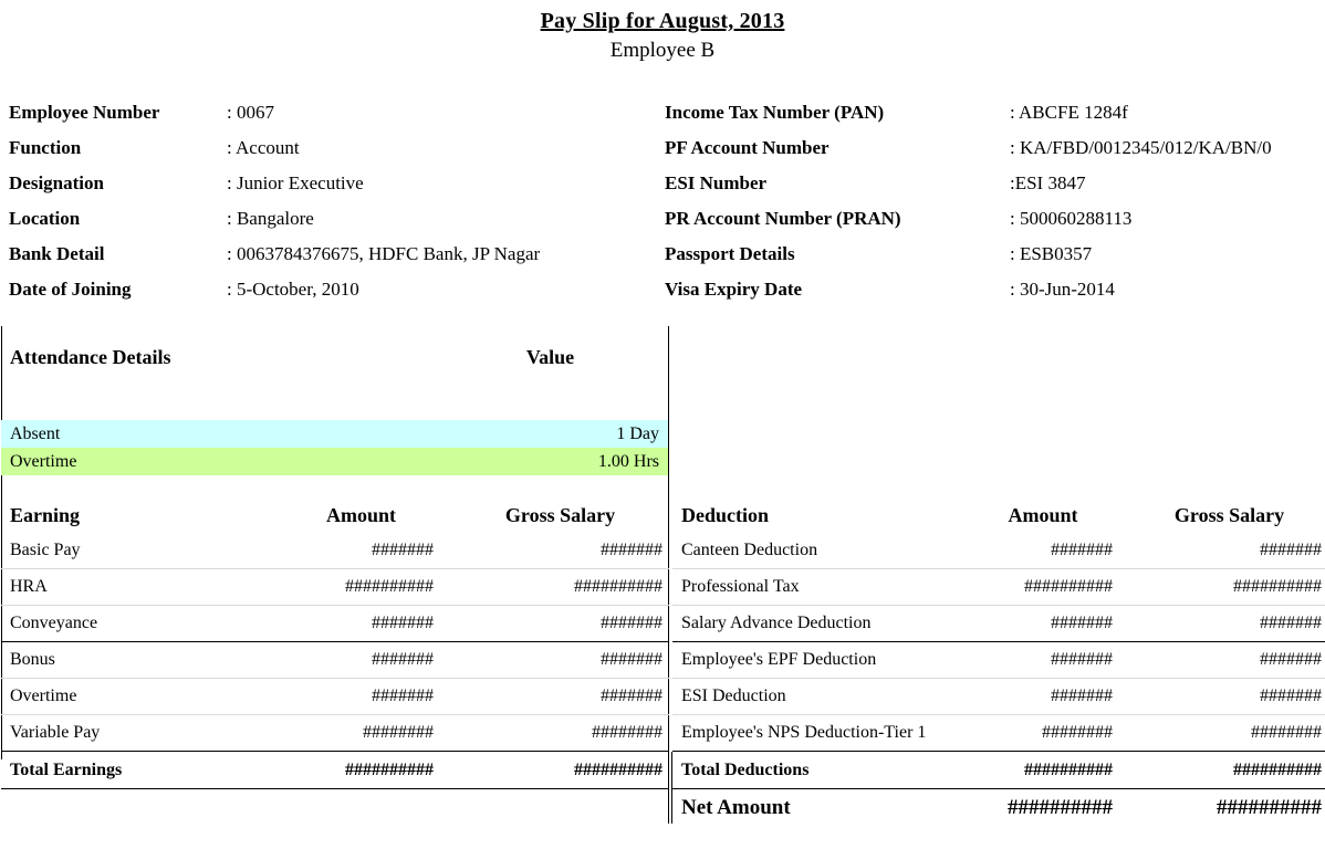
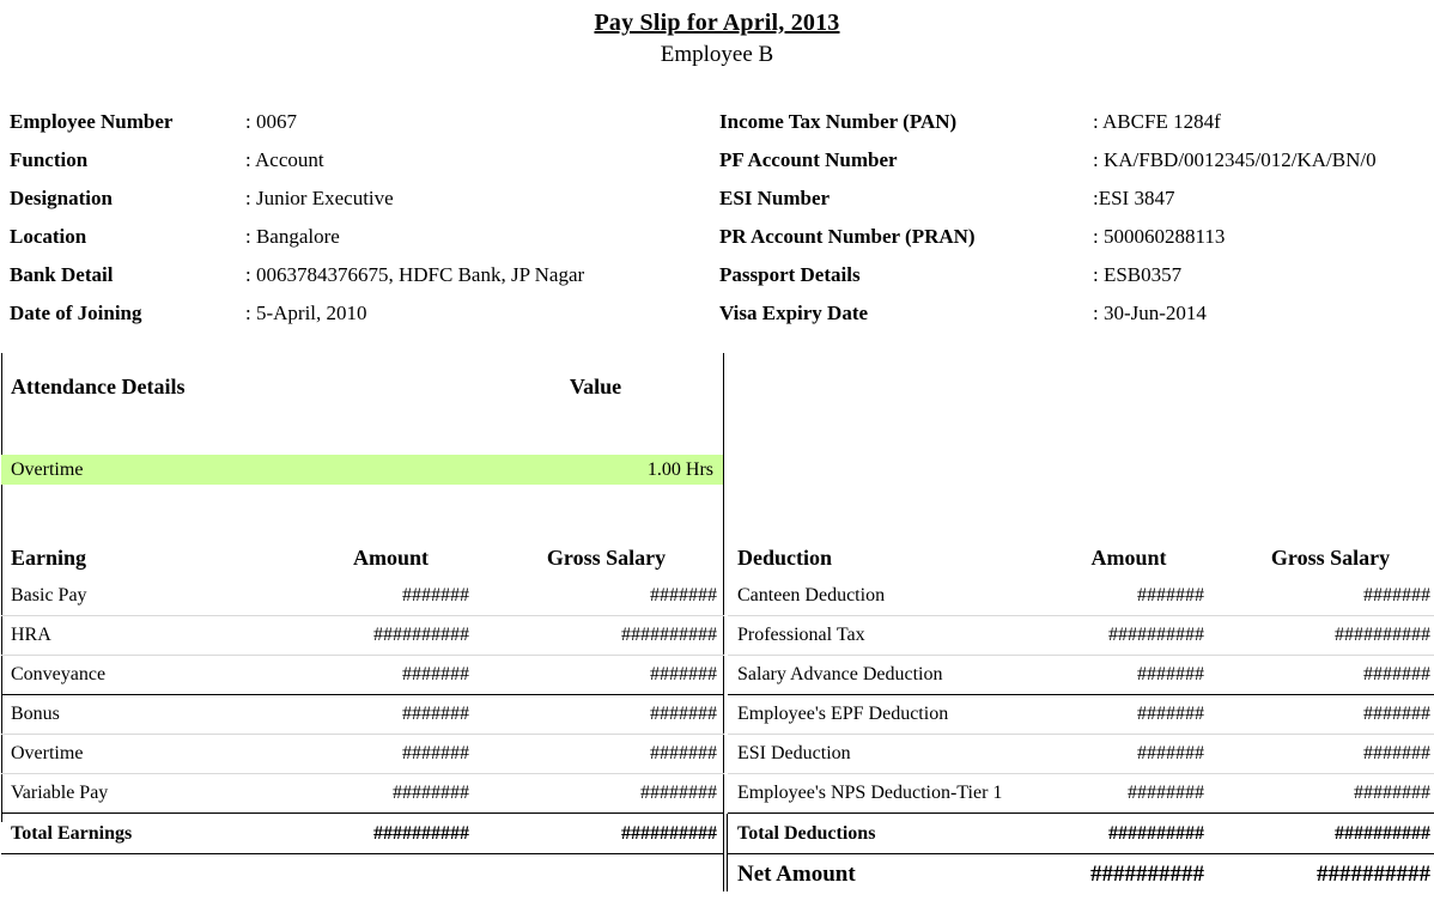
- Pay Slip for August, 2013
+ Pay Slip for April, 2013
  Employee B
  Employee Number
  : 0067
  Function
  : Account
  Designation
  : Junior Executive
  Location
  : Bangalore
  Bank Detail
  : 0063784376675, HDFC Bank, JP Nagar
  Date of Joining
- : 5-October, 2010
+ : 5-April, 2010
  Income Tax Number (PAN)
  : ABCFE 1284f
  PF Account Number
  : KA/FBD/0012345/012/KA/BN/0
  ESI Number
  :ESI 3847
  PR Account Number (PRAN)
  : 500060288113
  Passport Details
  : ESB0357
  Visa Expiry Date
  : 30-Jun-2014
  Attendance Details	Value
- Absent	1 Day
  Overtime	1.00 Hrs
  Earning	Amount	Gross Salary
  Basic Pay	#######	#######
  HRA	##########	##########
  Conveyance	#######	#######
  Bonus	#######	#######
  Overtime	#######	#######
  Variable Pay	########	########
  Total Earnings	##########	##########
  Deduction	Amount	Gross Salary
  Canteen Deduction	#######	#######
  Professional Tax	##########	##########
  Salary Advance Deduction	#######	#######
  Employee's EPF Deduction	#######	#######
  ESI Deduction	#######	#######
  Employee's NPS Deduction-Tier 1	########	########
  Total Deductions	##########	##########
  Net Amount	##########	##########
